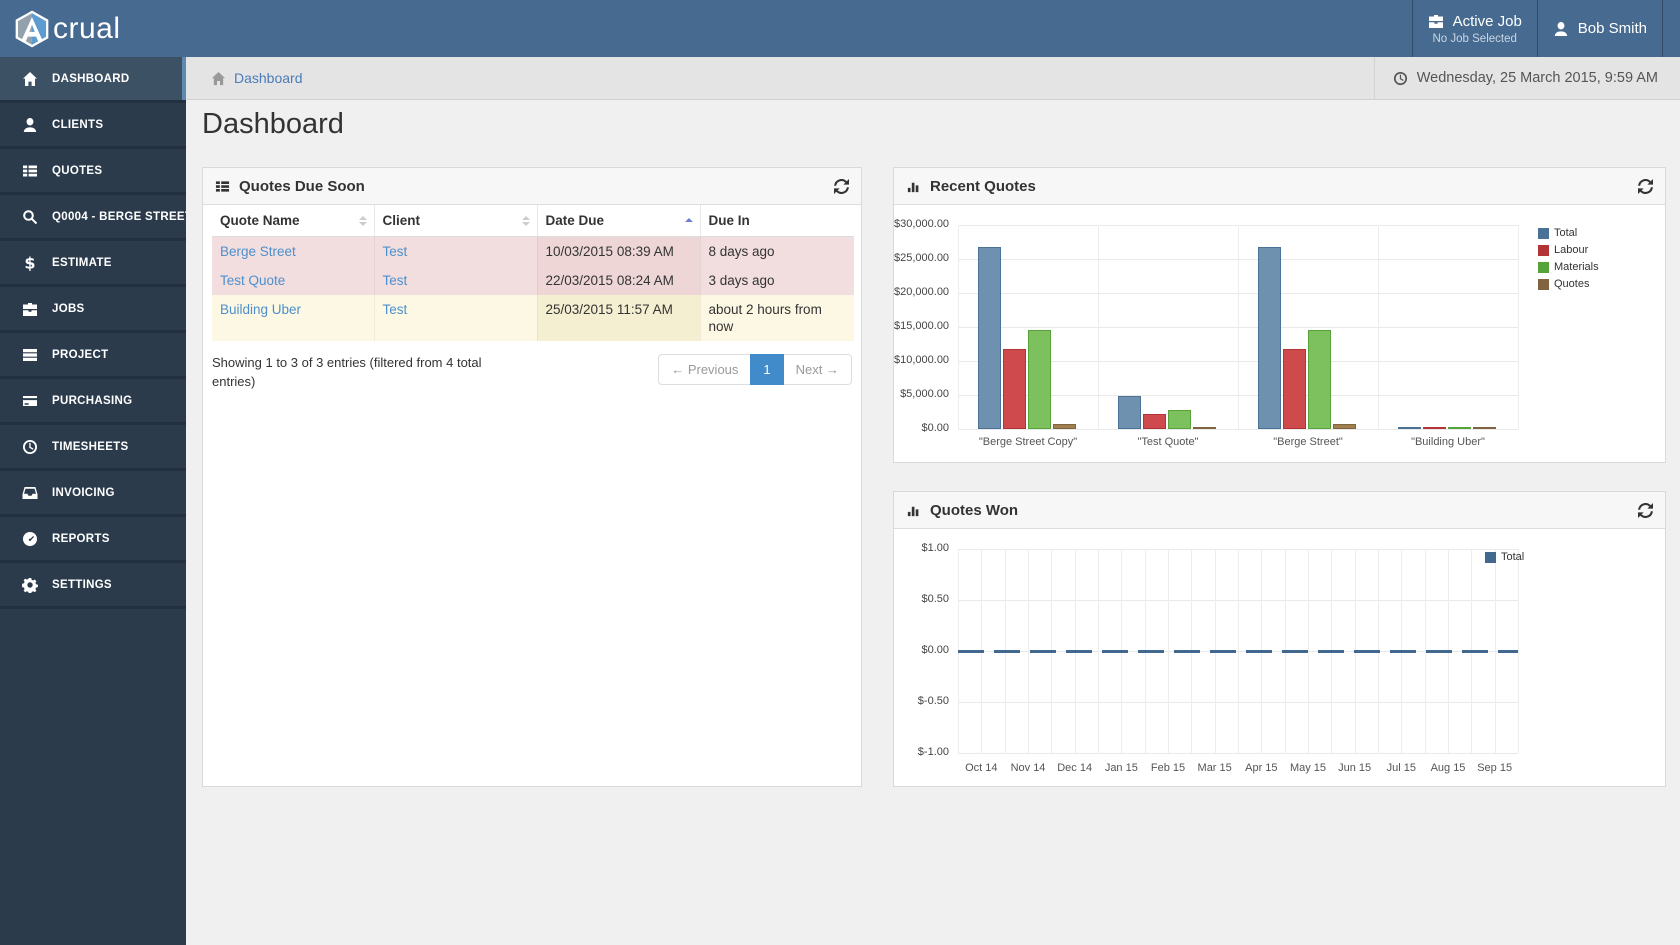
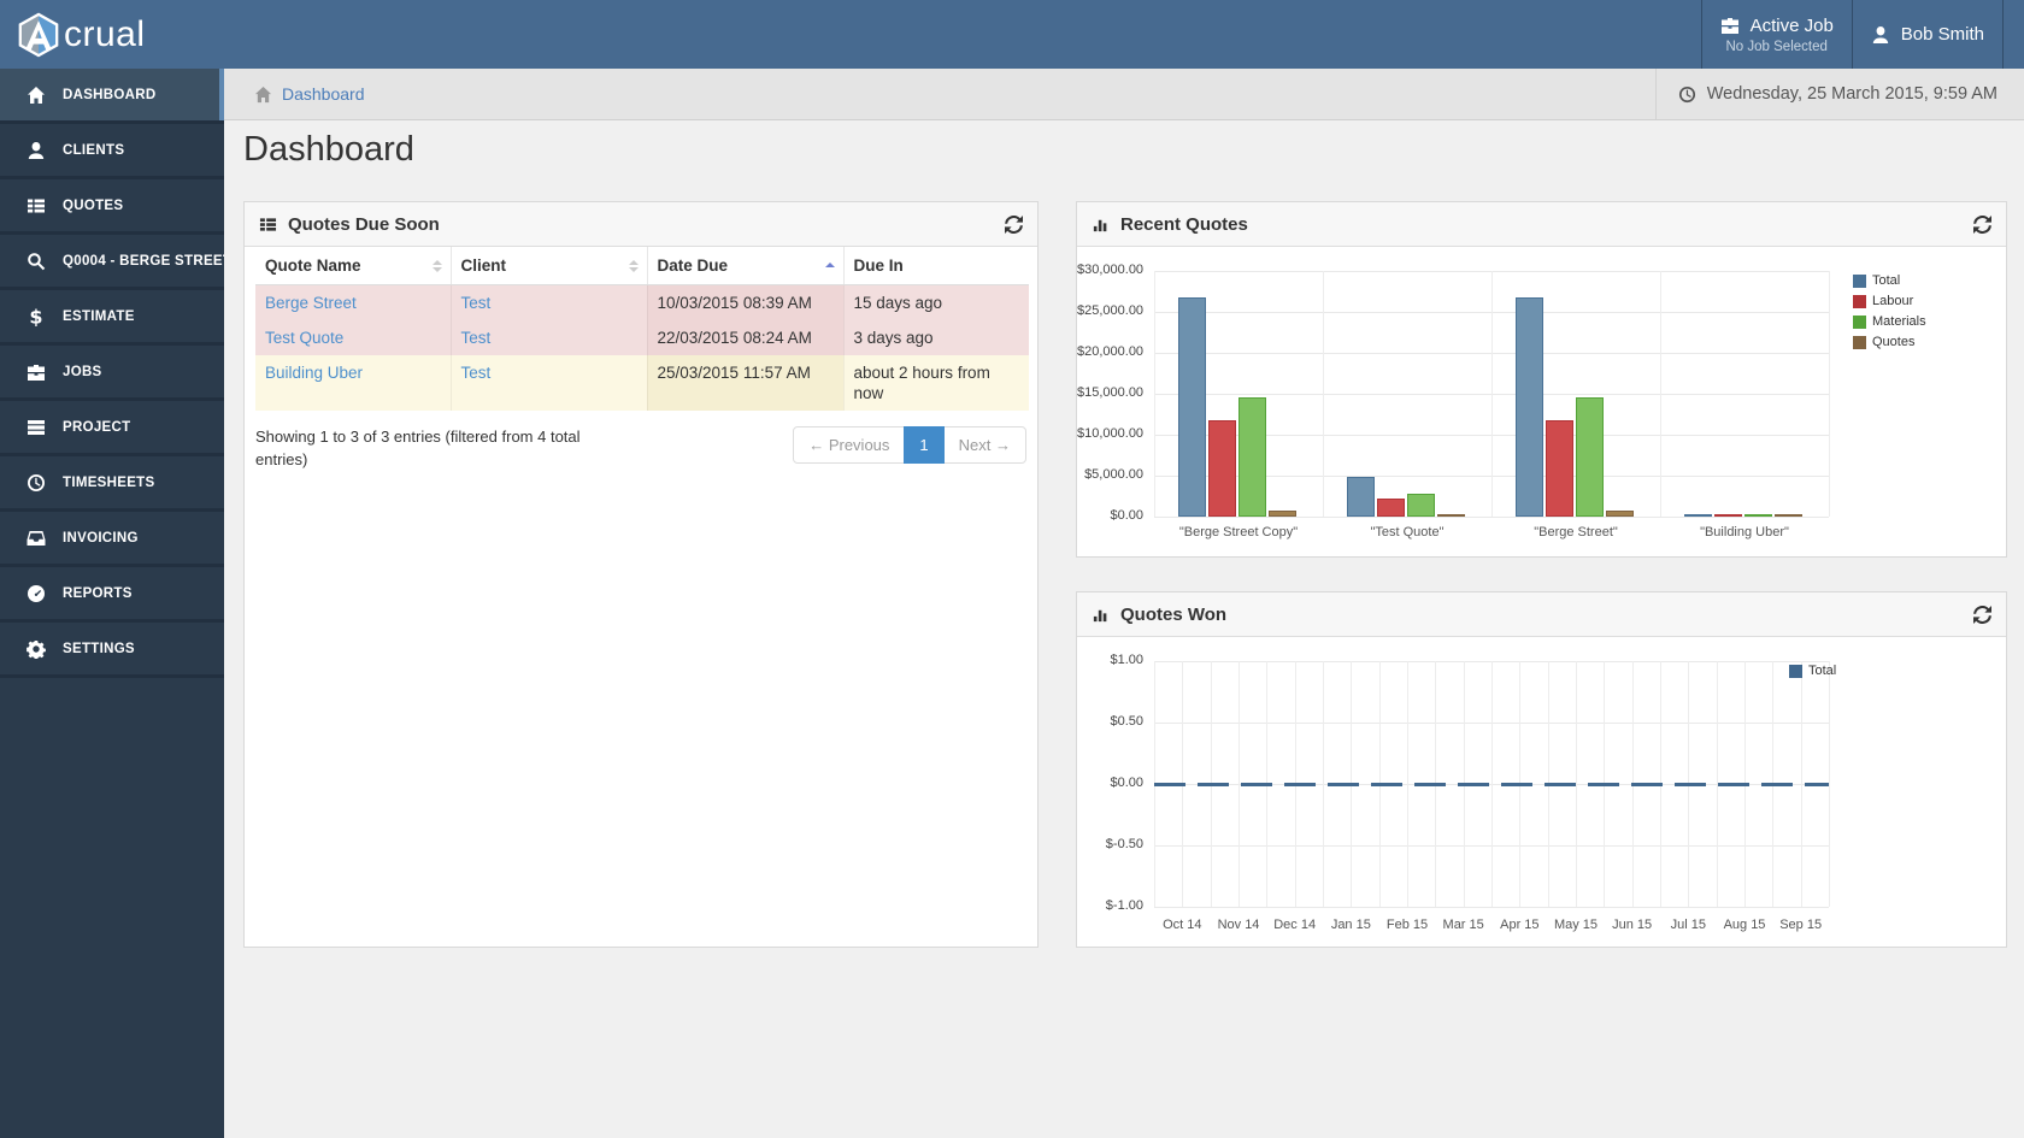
  crual
  Active Job
  No Job Selected
  Bob Smith
  DASHBOARD
  CLIENTS
  QUOTES
  Q0004 - BERGE STREE
  $
  ESTIMATE
  JOBS
  PROJECT
- PURCHASING
  TIMESHEETS
  INVOICING
  REPORTS
  SETTINGS
  Dashboard
  Wednesday, 25 March 2015, 9:59 AM
  Dashboard
  Quotes Due Soon
  Quote Name	Client	Date Due	Due In
- Berge Street	Test	10/03/2015 08:39 AM	8 days ago
+ Berge Street	Test	10/03/2015 08:39 AM	15 days ago
  Test Quote	Test	22/03/2015 08:24 AM	3 days ago
  Building Uber	Test	25/03/2015 11:57 AM	about 2 hours from now
  Showing 1 to 3 of 3 entries (filtered from 4 total entries)
  ← Previous
  1
  Next →
  Recent Quotes
  $30,000.00
  $25,000.00
  $20,000.00
  $15,000.00
  $10,000.00
  $5,000.00
  $0.00
  "Berge Street Copy"
  "Test Quote"
  "Berge Street"
  "Building Uber"
  Total
  Labour
  Materials
  Quotes
  Quotes Won
  $1.00
  $0.50
  $0.00
  $-0.50
  $-1.00
  Oct 14
  Nov 14
  Dec 14
  Jan 15
  Feb 15
  Mar 15
  Apr 15
  May 15
  Jun 15
  Jul 15
  Aug 15
  Sep 15
  Total
